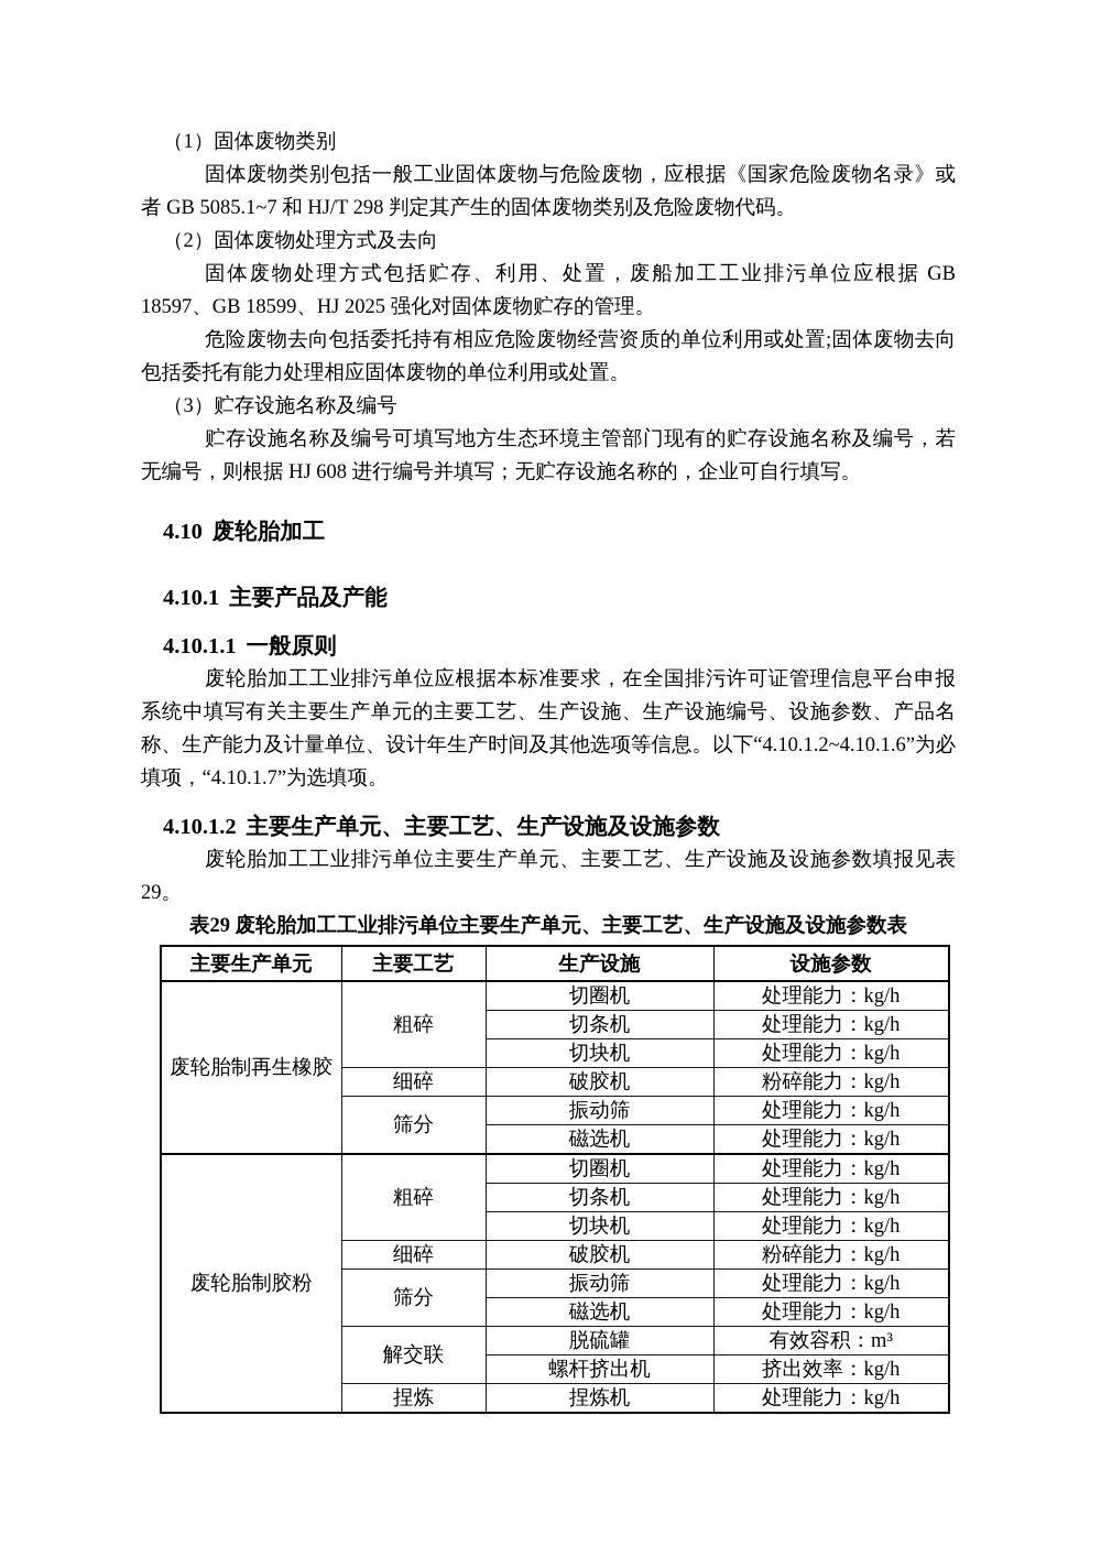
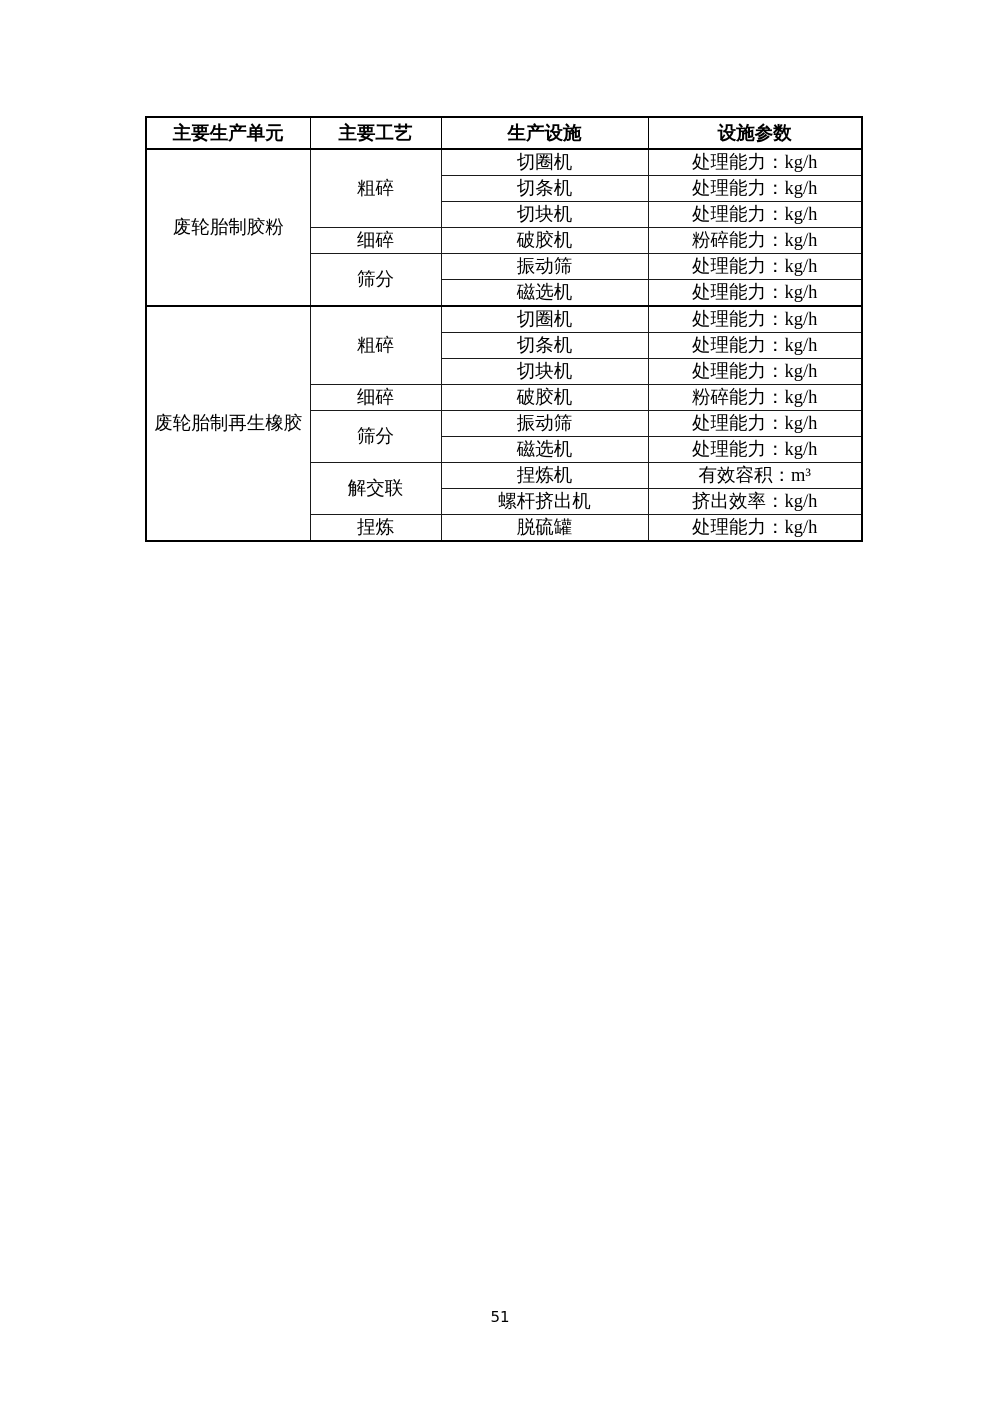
- （1）固体废物类别
- 固体废物类别包括一般工业固体废物与危险废物，应根据《国家危险废物名录》或者 GB 5085.1~7 和 HJ/T 298 判定其产生的固体废物类别及危险废物代码。
- （2）固体废物处理方式及去向
- 固体废物处理方式包括贮存、利用、处置，废船加工工业排污单位应根据 GB 18597、GB 18599、HJ 2025 强化对固体废物贮存的管理。
- 危险废物去向包括委托持有相应危险废物经营资质的单位利用或处置;固体废物去向包括委托有能力处理相应固体废物的单位利用或处置。
- （3）贮存设施名称及编号
- 贮存设施名称及编号可填写地方生态环境主管部门现有的贮存设施名称及编号，若无编号，则根据 HJ 608 进行编号并填写；无贮存设施名称的，企业可自行填写。
- 4.10 废轮胎加工
- 4.10.1 主要产品及产能
- 4.10.1.1 一般原则
- 废轮胎加工工业排污单位应根据本标准要求，在全国排污许可证管理信息平台申报系统中填写有关主要生产单元的主要工艺、生产设施、生产设施编号、设施参数、产品名称、生产能力及计量单位、设计年生产时间及其他选项等信息。以下“4.10.1.2~4.10.1.6”为必填项，“4.10.1.7”为选填项。
- 4.10.1.2 主要生产单元、主要工艺、生产设施及设施参数
- 废轮胎加工工业排污单位主要生产单元、主要工艺、生产设施及设施参数填报见表29。
- 表29 废轮胎加工工业排污单位主要生产单元、主要工艺、生产设施及设施参数表
  主要生产单元	主要工艺	生产设施	设施参数
- 废轮胎制再生橡胶	粗碎	切圈机	处理能力：kg/h
+ 废轮胎制胶粉	粗碎	切圈机	处理能力：kg/h
  切条机	处理能力：kg/h
  切块机	处理能力：kg/h
  细碎	破胶机	粉碎能力：kg/h
  筛分	振动筛	处理能力：kg/h
  磁选机	处理能力：kg/h
- 废轮胎制胶粉	粗碎	切圈机	处理能力：kg/h
+ 废轮胎制再生橡胶	粗碎	切圈机	处理能力：kg/h
  切条机	处理能力：kg/h
  切块机	处理能力：kg/h
  细碎	破胶机	粉碎能力：kg/h
  筛分	振动筛	处理能力：kg/h
  磁选机	处理能力：kg/h
- 解交联	脱硫罐	有效容积：m³
+ 解交联	捏炼机	有效容积：m³
  螺杆挤出机	挤出效率：kg/h
- 捏炼	捏炼机	处理能力：kg/h
+ 捏炼	脱硫罐	处理能力：kg/h
+ 51
